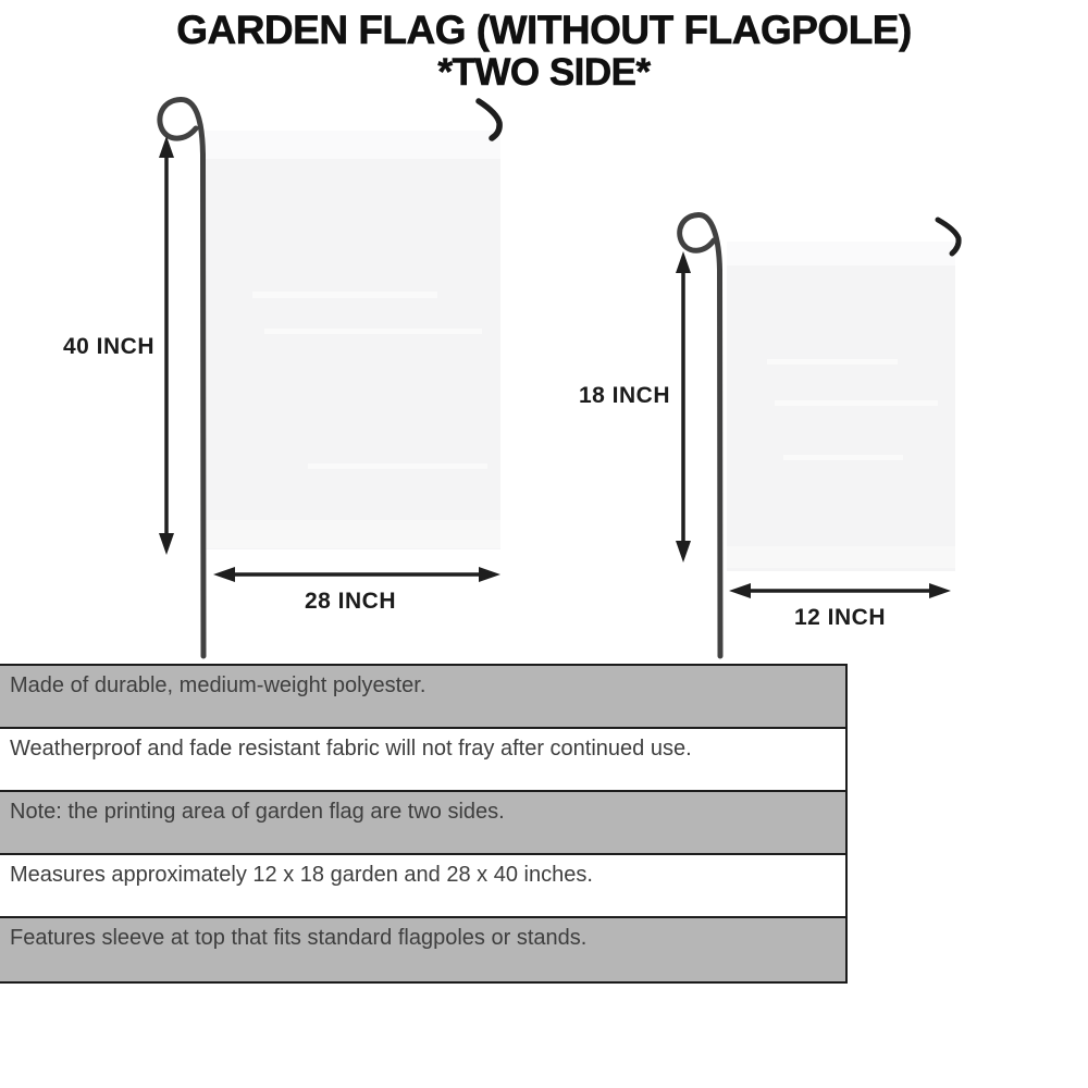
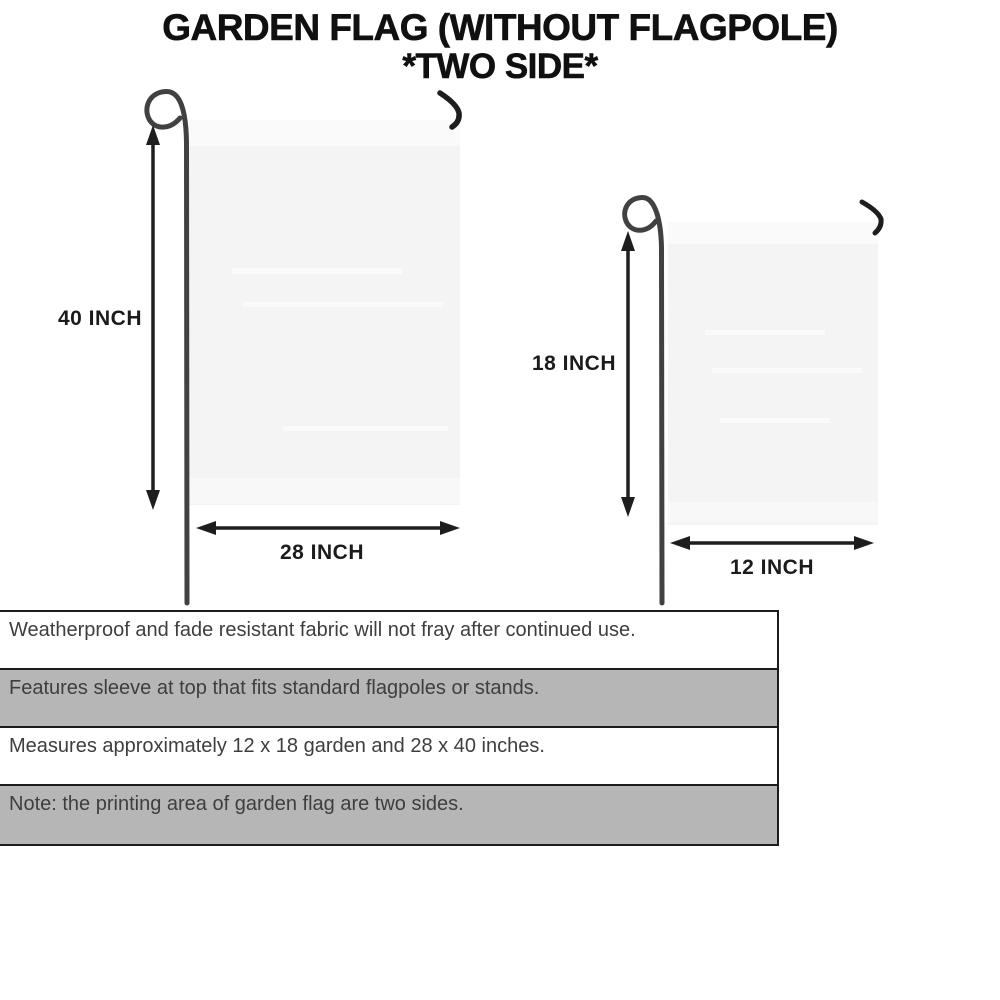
  GARDEN FLAG (WITHOUT FLAGPOLE)
  *TWO SIDE*
  40 INCH
  28 INCH
  18 INCH
  12 INCH
- Made of durable, medium-weight polyester.
  Weatherproof and fade resistant fabric will not fray after continued use.
- Note: the printing area of garden flag are two sides.
+ Features sleeve at top that fits standard flagpoles or stands.
  Measures approximately 12 x 18 garden and 28 x 40 inches.
- Features sleeve at top that fits standard flagpoles or stands.
+ Note: the printing area of garden flag are two sides.
